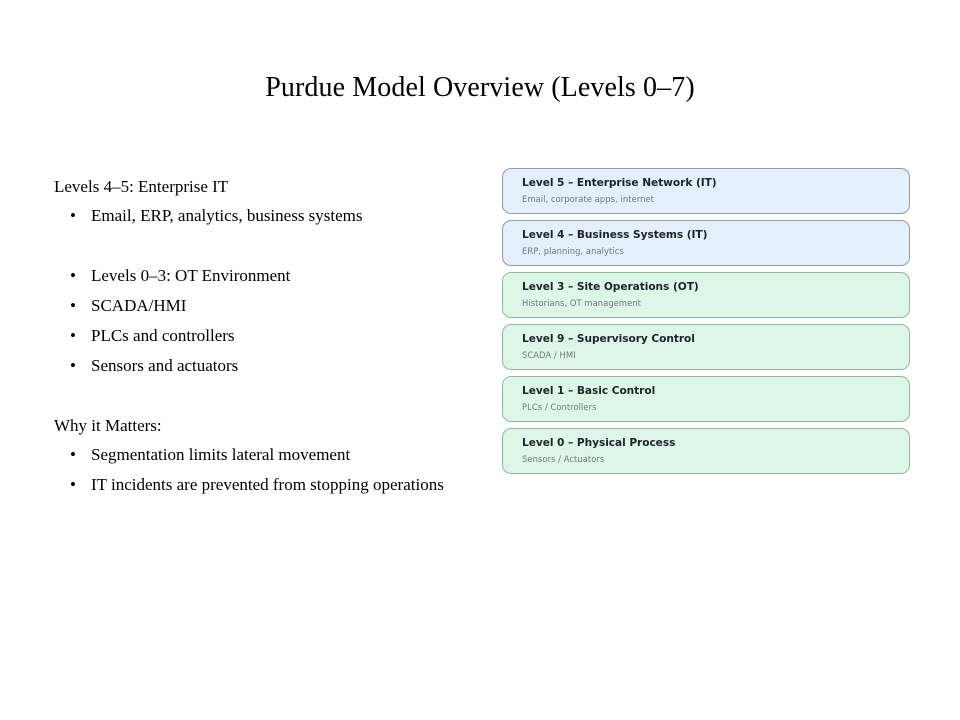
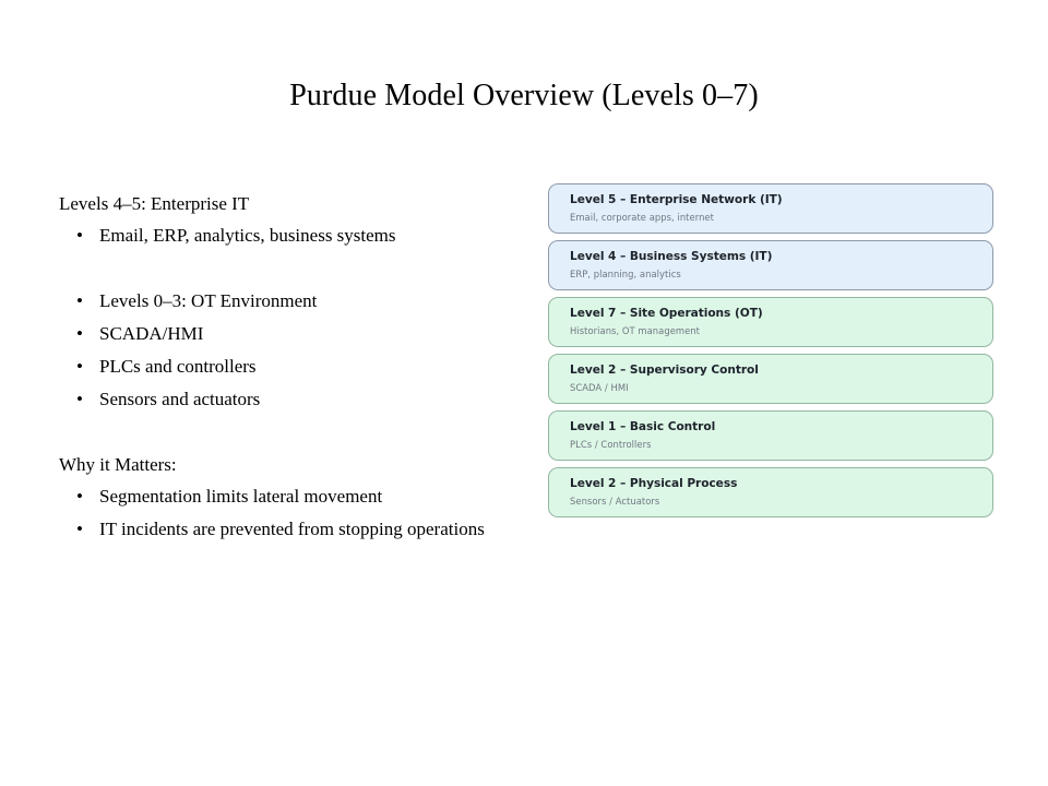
  Purdue Model Overview (Levels 0–7)
  Levels 4–5: Enterprise IT
  •
  Email, ERP, analytics, business systems
  •
  Levels 0–3: OT Environment
  •
  SCADA/HMI
  •
  PLCs and controllers
  •
  Sensors and actuators
  Why it Matters:
  •
  Segmentation limits lateral movement
  •
  IT incidents are prevented from stopping operations
  Level 5 – Enterprise Network (IT)
  Email, corporate apps, internet
  Level 4 – Business Systems (IT)
  ERP, planning, analytics
- Level 3 – Site Operations (OT)
+ Level 7 – Site Operations (OT)
  Historians, OT management
- Level 9 – Supervisory Control
+ Level 2 – Supervisory Control
  SCADA / HMI
  Level 1 – Basic Control
  PLCs / Controllers
- Level 0 – Physical Process
+ Level 2 – Physical Process
  Sensors / Actuators
